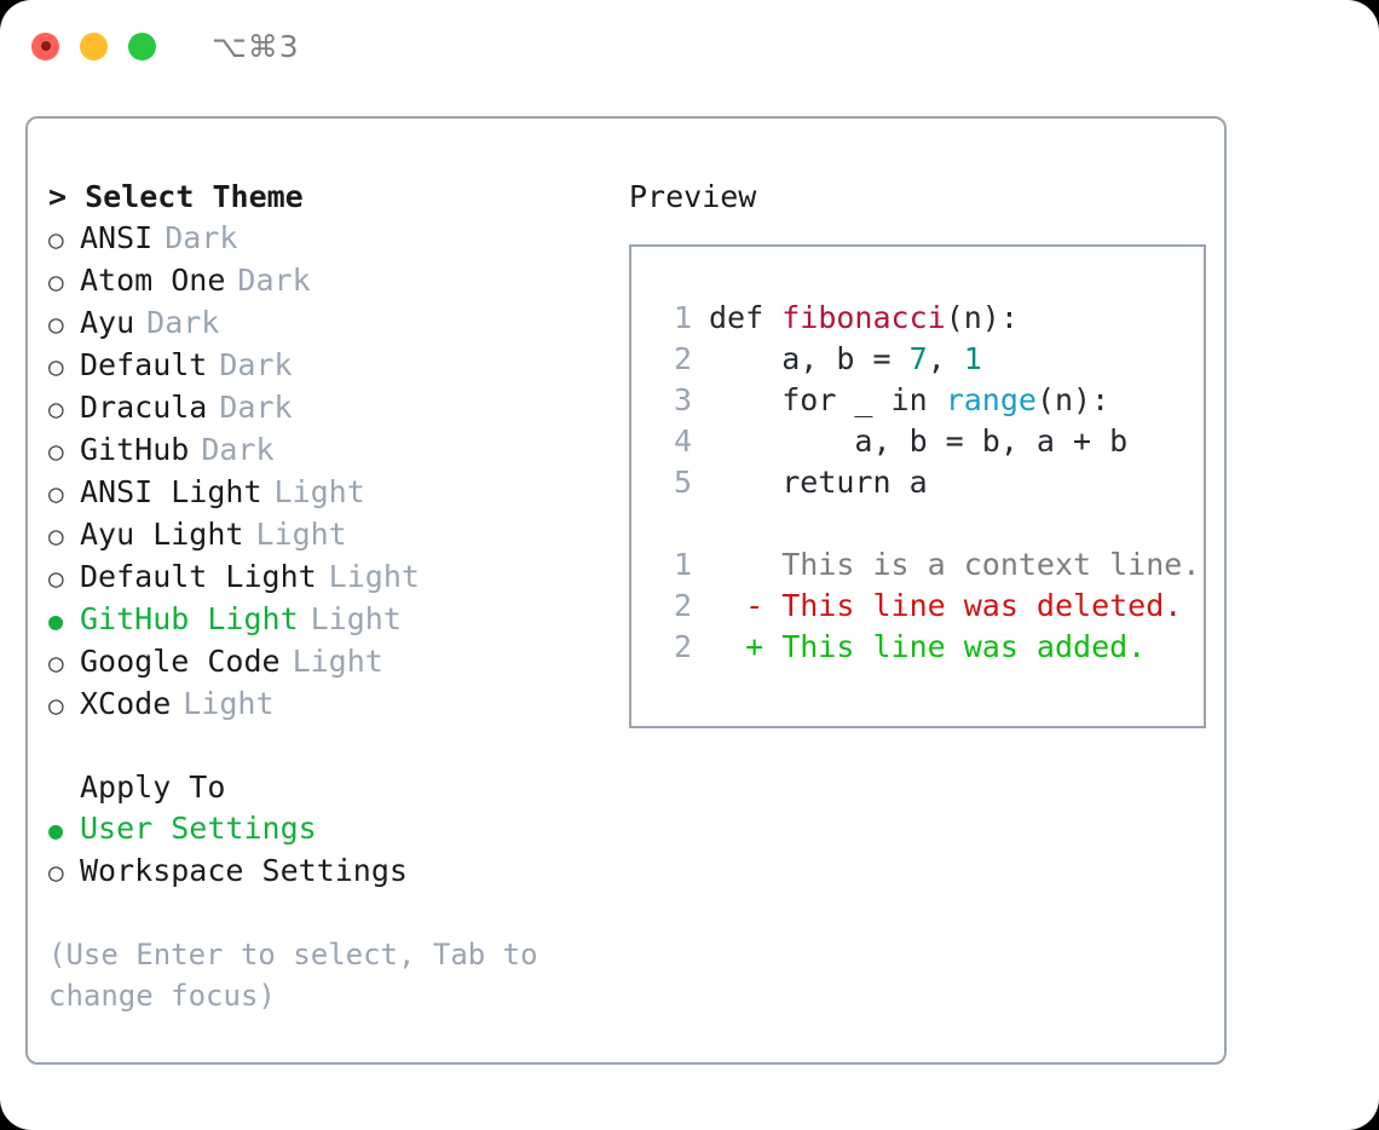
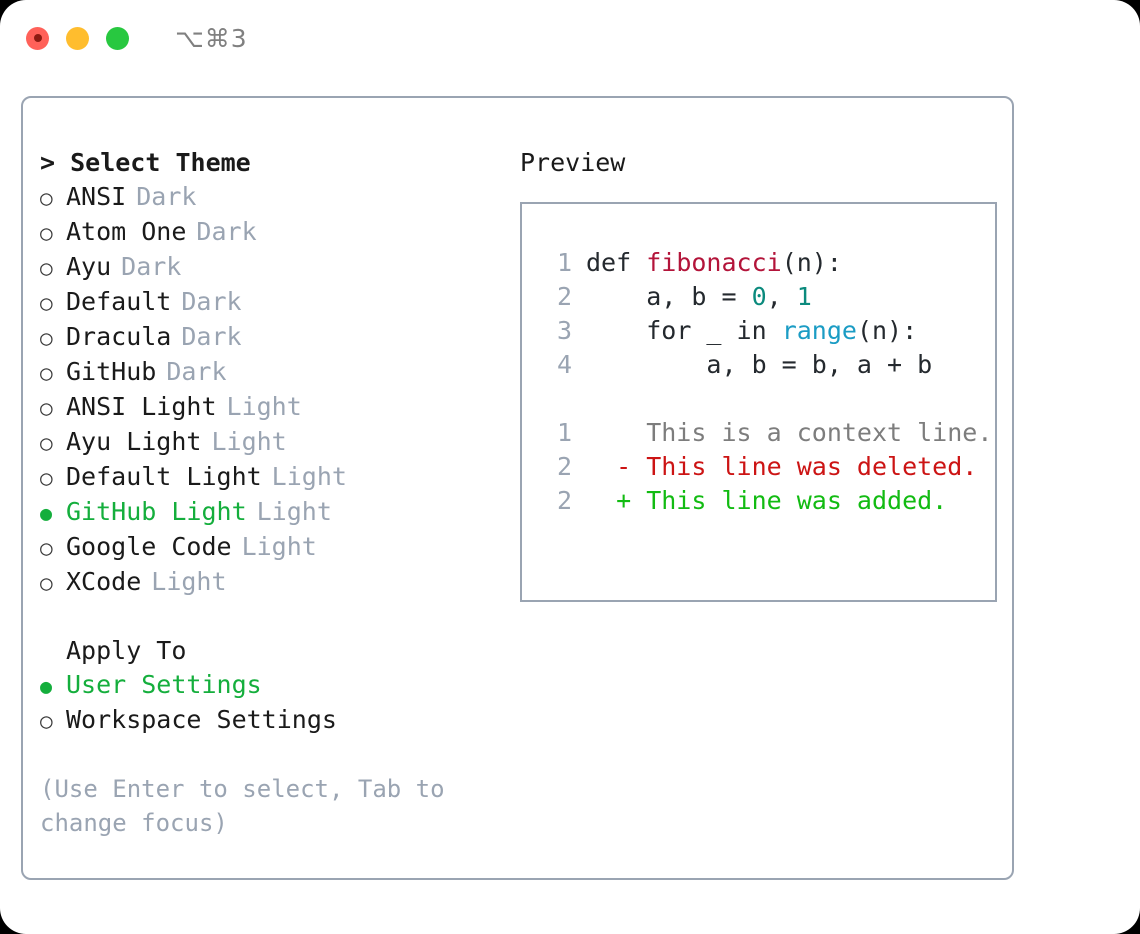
  ⌥⌘3
  > Select Theme
  ○
  ANSI
  Dark
  ○
  Atom One
  Dark
  ○
  Ayu
  Dark
  ○
  Default
  Dark
  ○
  Dracula
  Dark
  ○
  GitHub
  Dark
  ○
  ANSI Light
  Light
  ○
  Ayu Light
  Light
  ○
  Default Light
  Light
  ●
  GitHub Light
  Light
  ○
  Google Code
  Light
  ○
  XCode
  Light
  Apply To
  ●
  User Settings
  ○
  Workspace Settings
  (Use Enter to select, Tab to change focus)
  Preview
  1
  def fibonacci(n):
  2
- a, b = 7, 1
+ a, b = 0, 1
  3
  for _ in range(n):
  4
  a, b = b, a + b
- 5
- return a
  1
  This is a context line.
  2
  - This line was deleted.
  2
  + This line was added.
